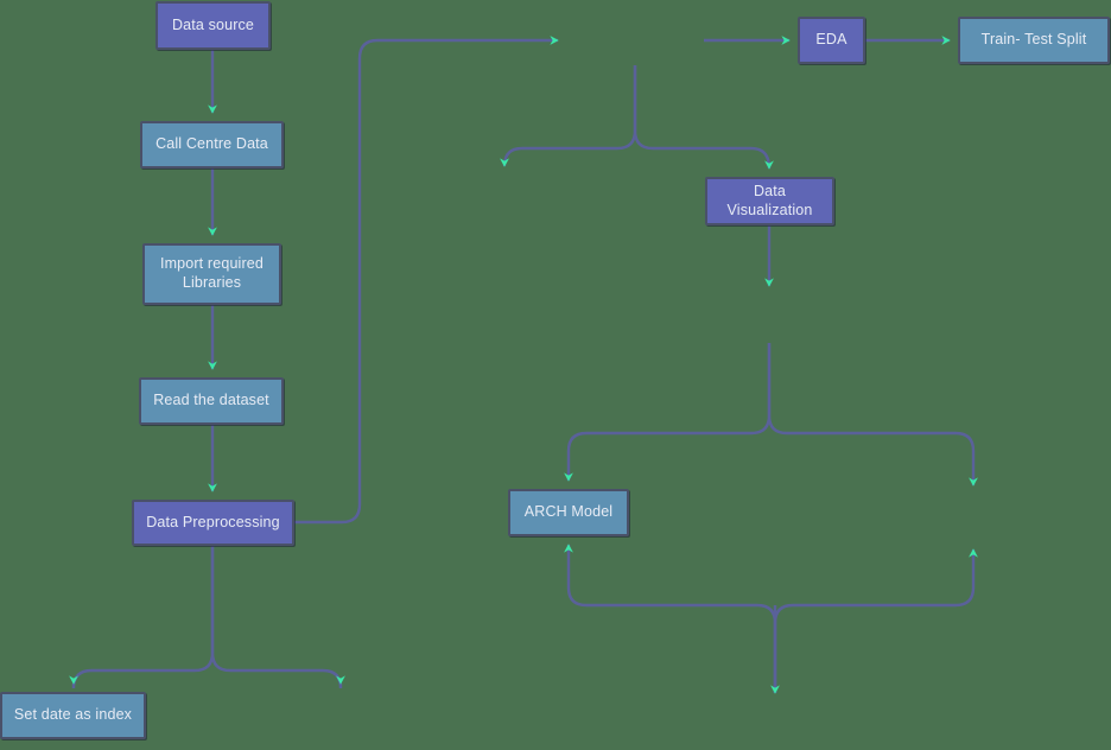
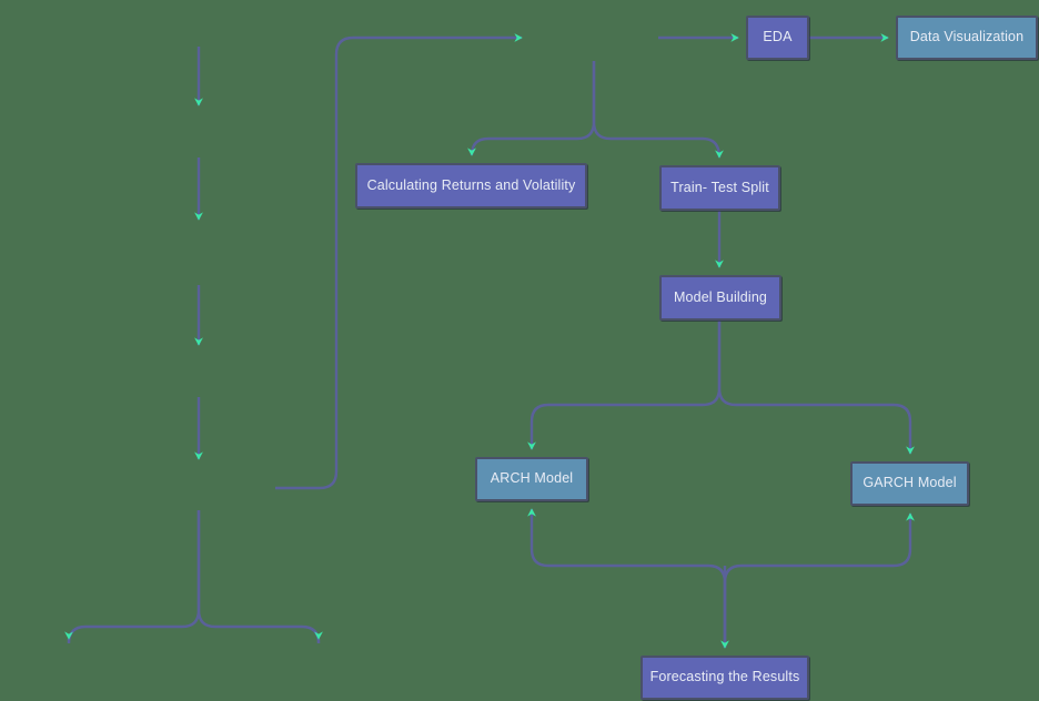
- Data source
- Call Centre Data
- Import required Libraries
- Read the dataset
- Data Preprocessing
- Set date as index
  EDA
- Train- Test Split
+ Data Visualization
+ Calculating Returns and Volatility
- Data Visualization
+ Train- Test Split
+ Model Building
  ARCH Model
+ GARCH Model
+ Forecasting the Results
